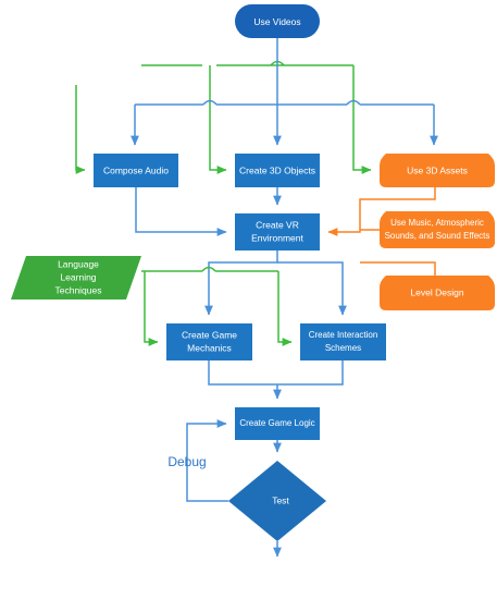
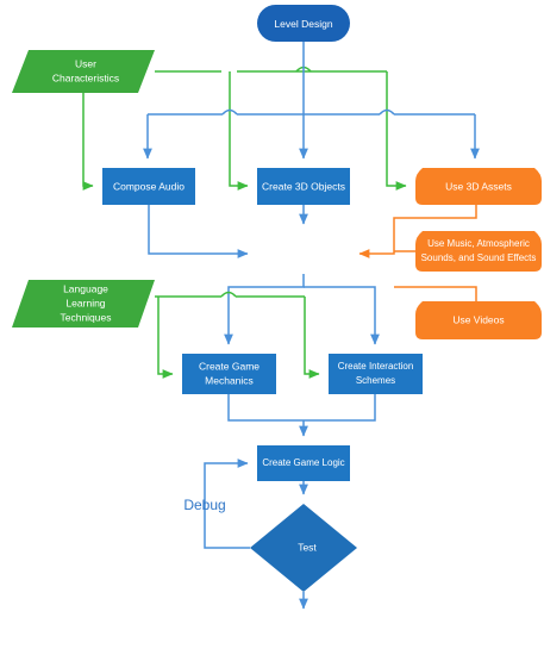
- Use Videos
+ Level Design
+ User
+ Characteristics
  Compose Audio
  Create 3D Objects
  Use 3D Assets
- Create VR
- Environment
  Use Music, Atmospheric
  Sounds, and Sound Effects
  Language
  Learning
  Techniques
- Level Design
+ Use Videos
  Create Game
  Mechanics
  Create Interaction
  Schemes
  Create Game Logic
  Test
  Debug
